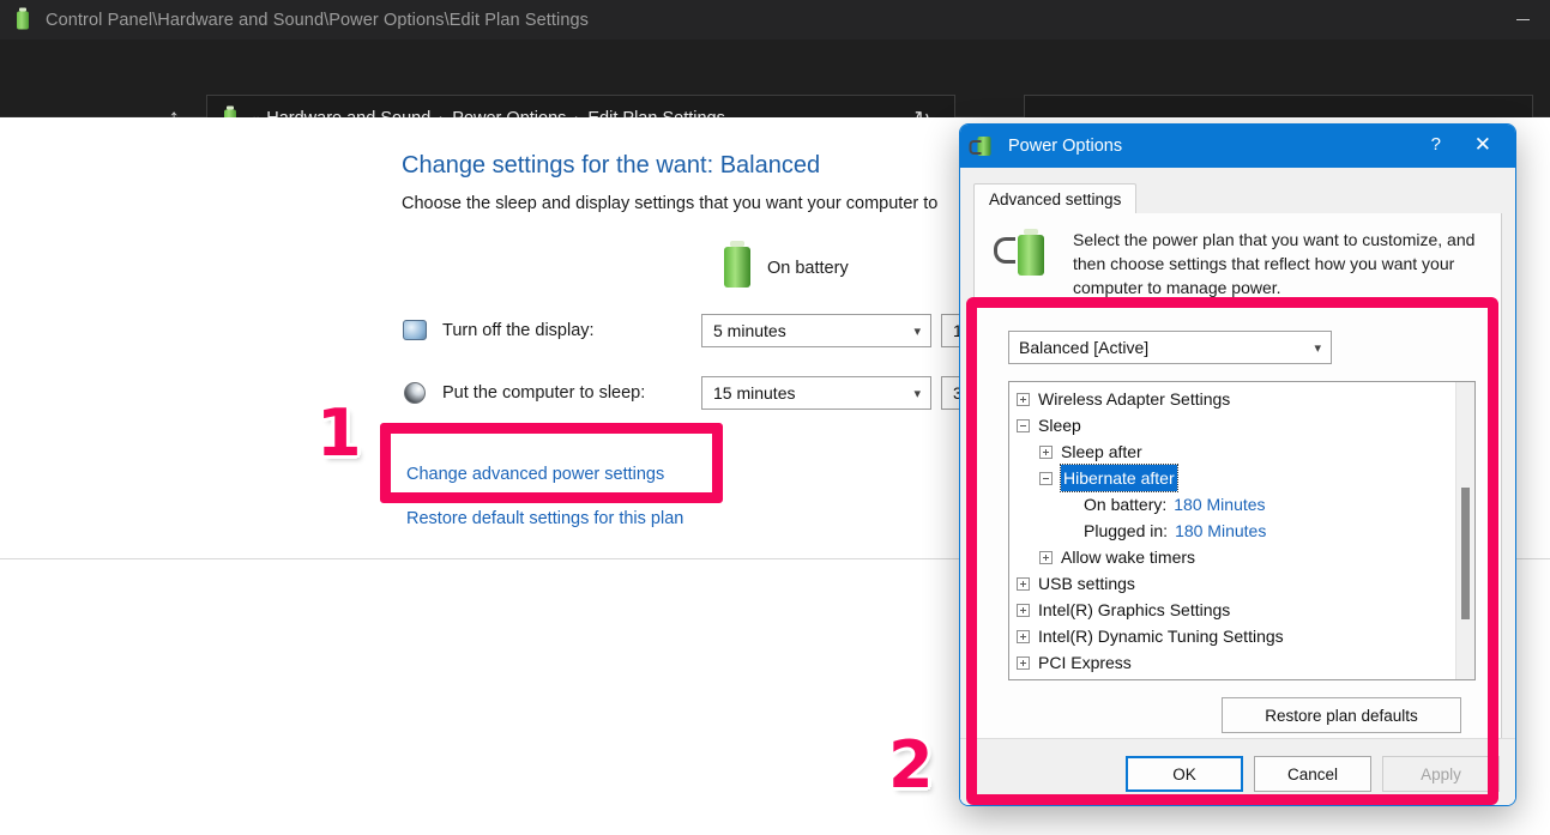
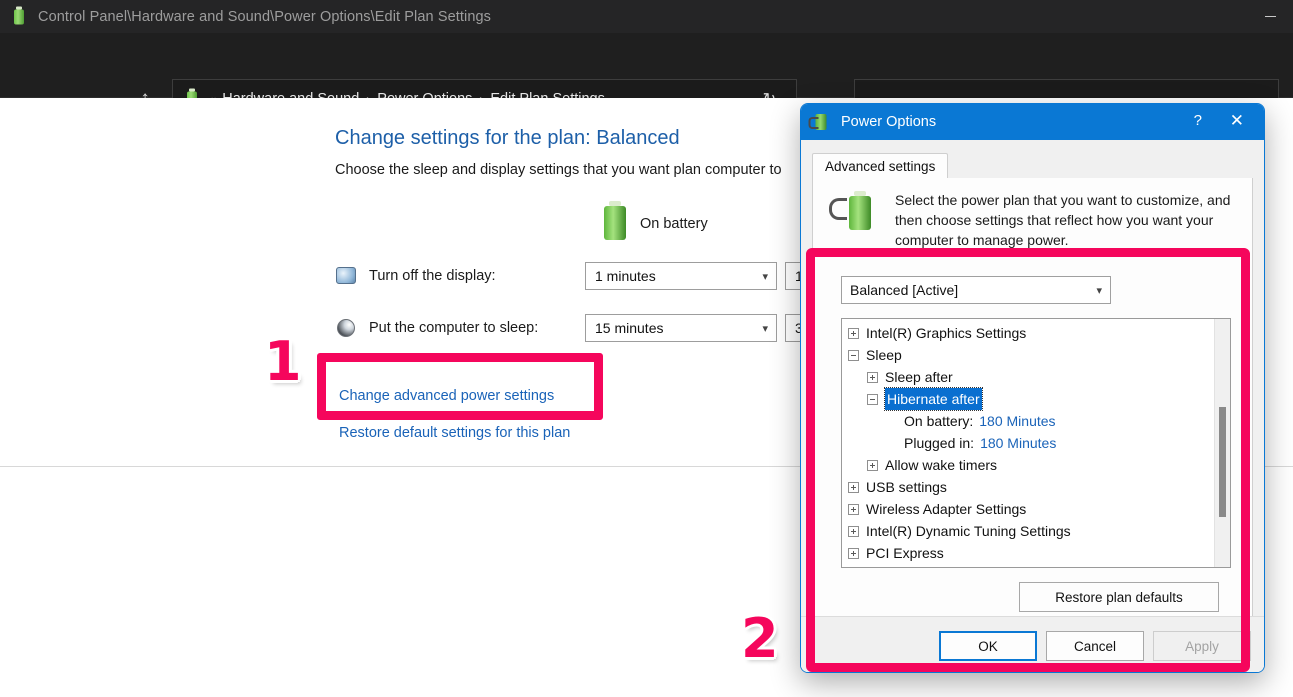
  Control Panel\Hardware and Sound\Power Options\Edit Plan Settings
- Change settings for the want: Balanced
+ Change settings for the plan: Balanced
- Choose the sleep and display settings that you want your computer to
+ Choose the sleep and display settings that you want plan computer to
  On battery
  Turn off the display:
- 5 minutes
+ 1 minutes
  ▾
  Put the computer to sleep:
  15 minutes
  ▾
  Change advanced power settings
  Restore default settings for this plan
  Power Options
  ?
  ✕
  Advanced settings
  Select the power plan that you want to customize, and then choose settings that reflect how you want your computer to manage power.
  Balanced [Active]
  ▾
- Wireless Adapter Settings
+ Intel(R) Graphics Settings
  Sleep
  Sleep after
  Hibernate after
  On battery:
  180 Minutes
  Plugged in:
  180 Minutes
  Allow wake timers
  USB settings
- Intel(R) Graphics Settings
+ Wireless Adapter Settings
  Intel(R) Dynamic Tuning Settings
  PCI Express
  Restore plan defaults
  OK
  Cancel
  Apply
  1
  2
